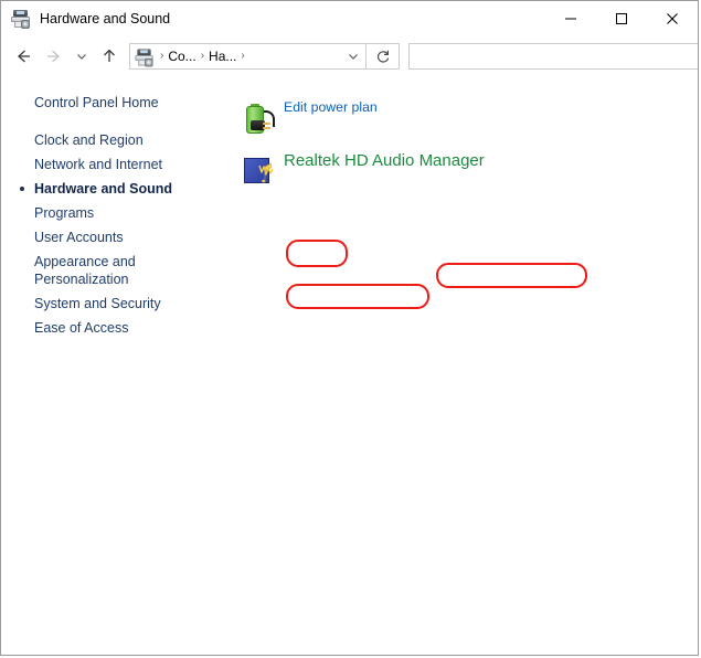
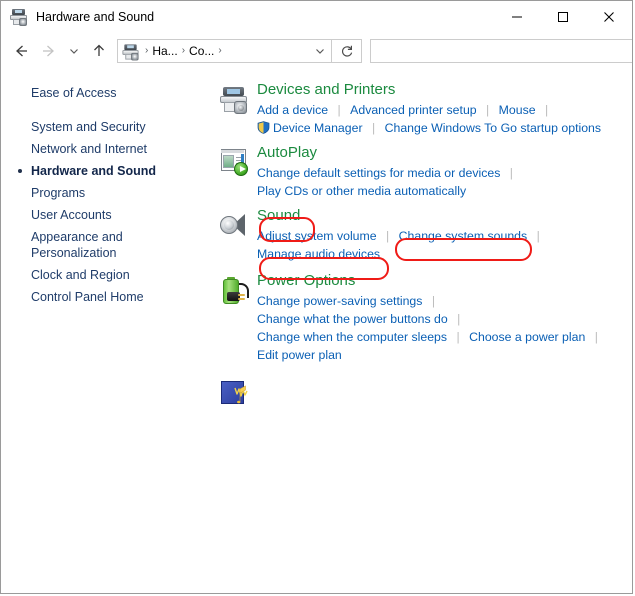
  Hardware and Sound
  ›
- Co...
+ Ha...
  ›
- Ha...
+ Co...
  ›
- Control Panel Home
+ Ease of Access
- Clock and Region
+ System and Security
  Network and Internet
  Hardware and Sound
  Programs
  User Accounts
  Appearance and Personalization
- System and Security
+ Clock and Region
- Ease of Access
+ Control Panel Home
+ Devices and Printers
+ Add a device | Advanced printer setup | Mouse |
+ Device Manager | Change Windows To Go startup options
+ AutoPlay
+ Change default settings for media or devices |
+ Play CDs or other media automatically
+ Sound
+ Adjust system volume | Change system sounds |
+ Manage audio devices
+ Power Options
+ Change power-saving settings |
+ Change what the power buttons do |
+ Change when the computer sleeps | Choose a power plan |
  Edit power plan
- Realtek HD Audio Manager
